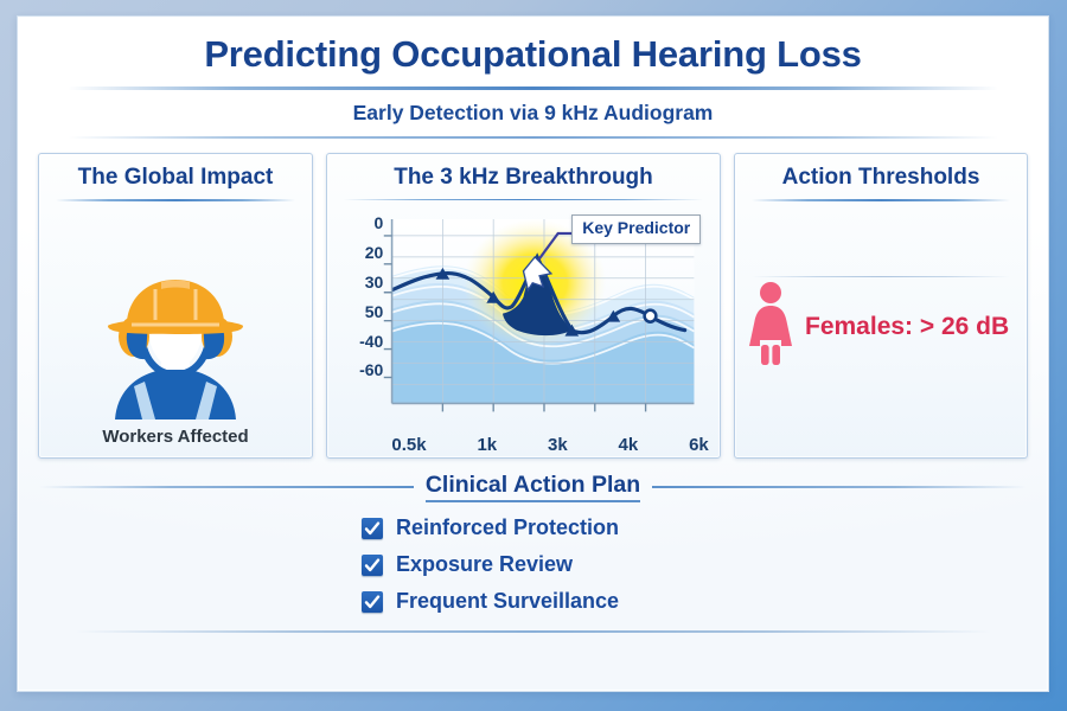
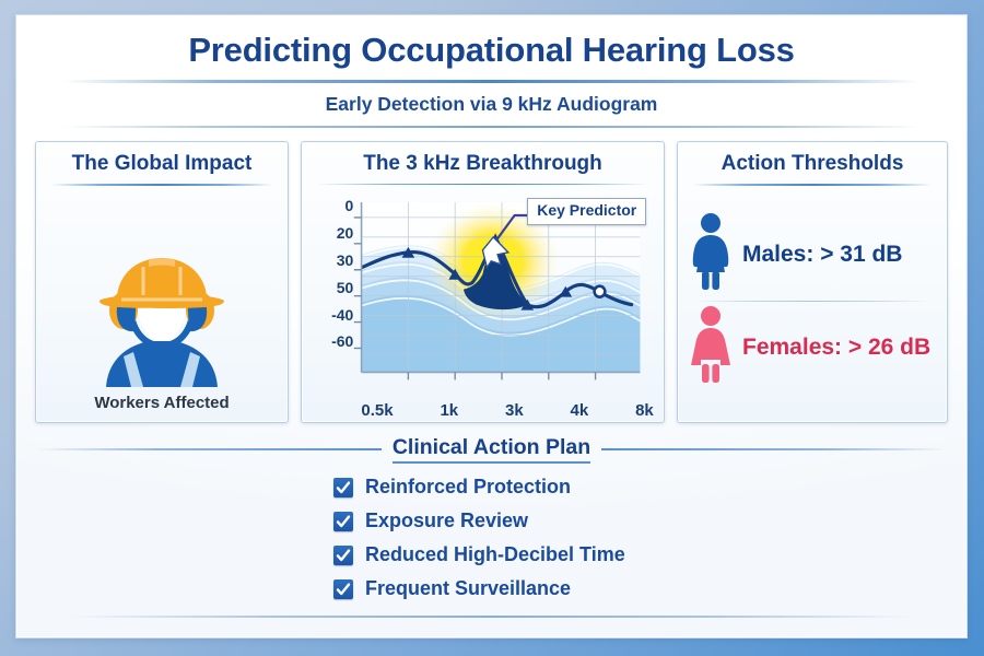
  Predicting Occupational Hearing Loss
  Early Detection via 9 kHz Audiogram
  The Global Impact
  Workers Affected
  The 3 kHz Breakthrough
  Key Predictor
  0
  20
  30
  50
  -40
  -60
  0.5k
  1k
  3k
  4k
- 6k
+ 8k
  Action Thresholds
+ Males: > 31 dB
  Females: > 26 dB
  Clinical Action Plan
  Reinforced Protection
  Exposure Review
+ Reduced High-Decibel Time
  Frequent Surveillance
